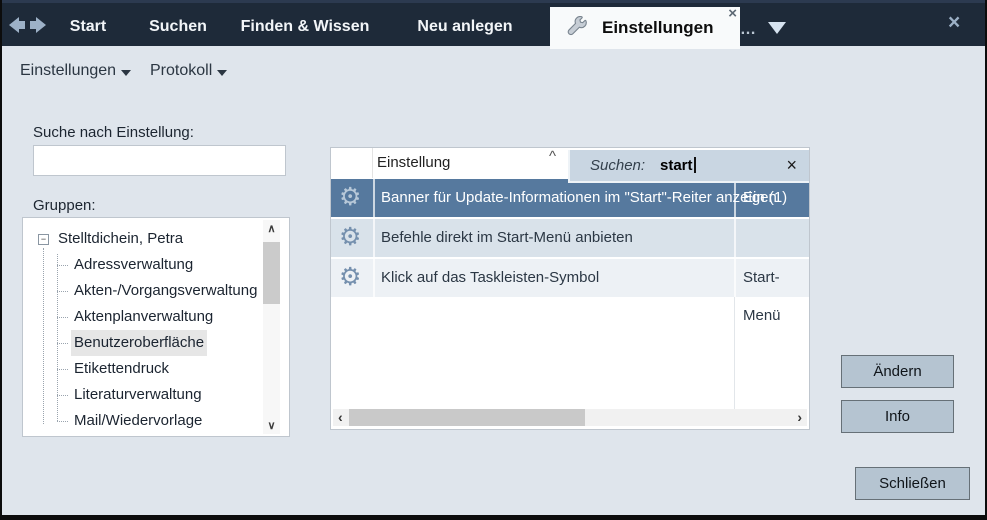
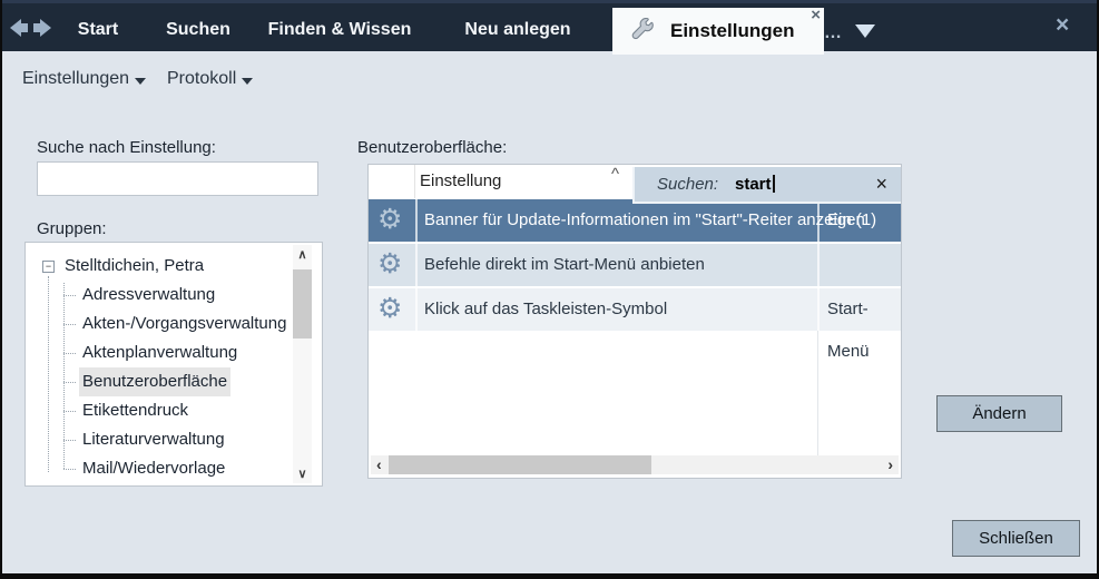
  Start
  Suchen
  Finden & Wissen
  Neu anlegen
  Einstellungen
  ×
  …
  ×
  Einstellungen
  Protokoll
  Suche nach Einstellung:
  Gruppen:
  −
  Stelltdichein, Petra
  Adressverwaltung
  Akten-/Vorgangsverwaltung
  Aktenplanverwaltung
  Benutzeroberfläche
  Etikettendruck
  Literaturverwaltung
  Mail/Wiedervorlage
  ∧
  ∨
+ Benutzeroberfläche:
  Einstellung
  ^
  Suchen:
  start
  ×
  ⚙
  Banner für Update-Informationen im "Start"-Reiter anzeigen
  Ein (1)
  ⚙
  Befehle direkt im Start-Menü anbieten
  ⚙
  Klick auf das Taskleisten-Symbol
  Start-Menü
  ‹
  ›
  Ändern
- Info
  Schließen
